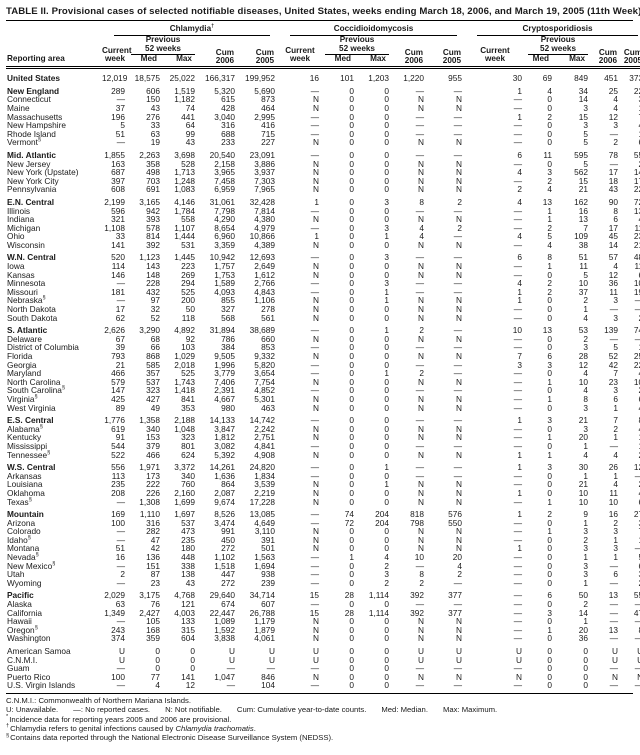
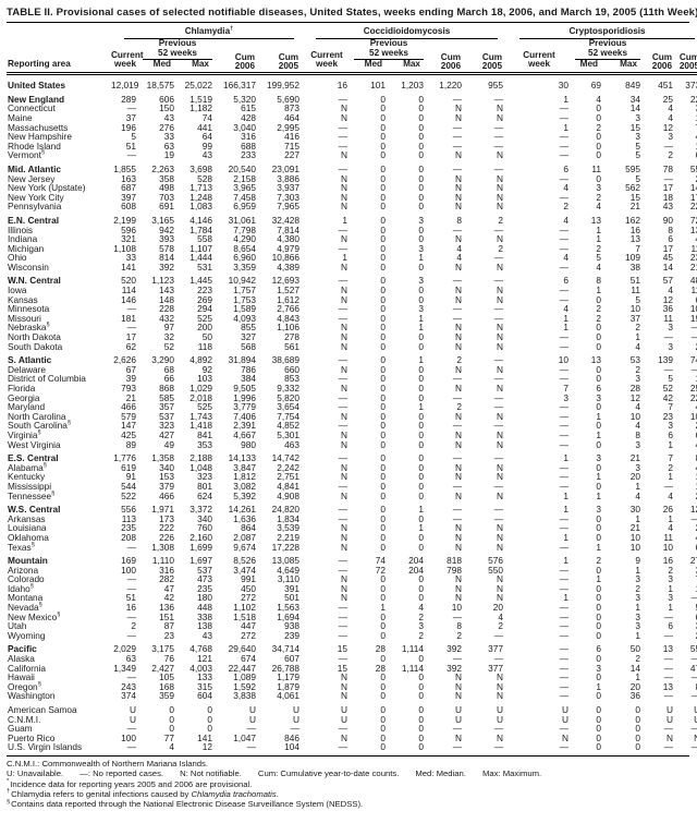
  TABLE II. Provisional cases of selected notifiable diseases, United States, weeks ending March 18, 2006, and March 19, 2005 (11th Week
  Reporting area	Chlamydia	Coccidioidomycosis	Cryptosporidiosis
  Currentweek	Previous52 weeks	Cum2006	Cum2005	Currentweek	Previous52 weeks	Cum2006	Cum2005	Currentweek	Previous52 weeks	Cum2006	Cum200
  Med	Max	Med	Max	Med	Max
  United States	12,019	18,575	25,022	166,317	199,952	16	101	1,203	1,220	955	30	69	849	451	37
  New England	289	606	1,519	5,320	5,690	—	0	0	—	—	1	4	34	25	2
  Connecticut	—	150	1,182	615	873	N	0	0	N	N	—	0	14	4
  Maine	37	43	74	428	464	N	0	0	N	N	—	0	3	4
  Massachusetts	196	276	441	3,040	2,995	—	0	0	—	—	1	2	15	12
  New Hampshire	5	33	64	316	416	—	0	0	—	—	—	0	3	3
  Rhode Island	51	63	99	688	715	—	0	0	—	—	—	0	5	—
  Vermont	—	19	43	233	227	N	0	0	N	N	—	0	5	2
  Mid. Atlantic	1,855	2,263	3,698	20,540	23,091	—	0	0	—	—	6	11	595	78	5
  New Jersey	163	358	528	2,158	3,886	N	0	0	N	N	—	0	5	—
  New York (Upstate)	687	498	1,713	3,965	3,937	N	0	0	N	N	4	3	562	17	1
  New York City	397	703	1,248	7,458	7,303	N	0	0	N	N	—	2	15	18	1
  Pennsylvania	608	691	1,083	6,959	7,965	N	0	0	N	N	2	4	21	43	2
  E.N. Central	2,199	3,165	4,146	31,061	32,428	1	0	3	8	2	4	13	162	90	7
  Illinois	596	942	1,784	7,798	7,814	—	0	0	—	—	—	1	16	8	1
  Indiana	321	393	558	4,290	4,380	N	0	0	N	N	—	1	13	6
  Michigan	1,108	578	1,107	8,654	4,979	—	0	3	4	2	—	2	7	17	1
  Ohio	33	814	1,444	6,960	10,866	1	0	1	4	—	4	5	109	45	2
  Wisconsin	141	392	531	3,359	4,389	N	0	0	N	N	—	4	38	14	2
  W.N. Central	520	1,123	1,445	10,942	12,693	—	0	3	—	—	6	8	51	57	4
- Iowa	114	143	223	1,757	2,649	N	0	0	N	N	—	1	11	4	1
+ Iowa	114	143	223	1,757	1,527	N	0	0	N	N	—	1	11	4	1
  Kansas	146	148	269	1,753	1,612	N	0	0	N	N	—	0	5	12
  Minnesota	—	228	294	1,589	2,766	—	0	3	—	—	4	2	10	36	1
  Missouri	181	432	525	4,093	4,843	—	0	1	—	—	1	2	37	11	1
  Nebraska	—	97	200	855	1,106	N	0	1	N	N	1	0	2	3	—
  North Dakota	17	32	50	327	278	N	0	0	N	N	—	0	1	—	—
  South Dakota	62	52	118	568	561	N	0	0	N	N	—	0	4	3
  S. Atlantic	2,626	3,290	4,892	31,894	38,689	—	0	1	2	—	10	13	53	139	7
  Delaware	67	68	92	786	660	N	0	0	N	N	—	0	2	—	—
  District of Columbia	39	66	103	384	853	—	0	0	—	—	—	0	3	5
  Florida	793	868	1,029	9,505	9,332	N	0	0	N	N	7	6	28	52	2
  Georgia	21	585	2,018	1,996	5,820	—	0	0	—	—	3	3	12	42	2
  Maryland	466	357	525	3,779	3,654	—	0	1	2	—	—	0	4	7
  North Carolina	579	537	1,743	7,406	7,754	N	0	0	N	N	—	1	10	23	1
  South Carolina	147	323	1,418	2,391	4,852	—	0	0	—	—	—	0	4	3
  Virginia	425	427	841	4,667	5,301	N	0	0	N	N	—	1	8	6
  West Virginia	89	49	353	980	463	N	0	0	N	N	—	0	3	1
  E.S. Central	1,776	1,358	2,188	14,133	14,742	—	0	0	—	—	1	3	21	7
  Alabama	619	340	1,048	3,847	2,242	N	0	0	N	N	—	0	3	2
  Kentucky	91	153	323	1,812	2,751	N	0	0	N	N	—	1	20	1
  Mississippi	544	379	801	3,082	4,841	—	0	0	—	—	—	0	1	—
  Tennessee	522	466	624	5,392	4,908	N	0	0	N	N	1	1	4	4
  W.S. Central	556	1,971	3,372	14,261	24,820	—	0	1	—	—	1	3	30	26	1
  Arkansas	113	173	340	1,636	1,834	—	0	0	—	—	—	0	1	1	—
  Louisiana	235	222	760	864	3,539	N	0	1	N	N	—	0	21	4
  Oklahoma	208	226	2,160	2,087	2,219	N	0	0	N	N	1	0	10	11
  Texas	—	1,308	1,699	9,674	17,228	N	0	0	N	N	—	1	10	10
  Mountain	169	1,110	1,697	8,526	13,085	—	74	204	818	576	1	2	9	16	2
  Arizona	100	316	537	3,474	4,649	—	72	204	798	550	—	0	1	2
  Colorado	—	282	473	991	3,110	N	0	0	N	N	—	1	3	3
  Idaho	—	47	235	450	391	N	0	0	N	N	—	0	2	1
  Montana	51	42	180	272	501	N	0	0	N	N	1	0	3	3	—
  Nevada	16	136	448	1,102	1,563	—	1	4	10	20	—	0	1	1
  New Mexico	—	151	338	1,518	1,694	—	0	2	—	4	—	0	3	—
  Utah	2	87	138	447	938	—	0	3	8	2	—	0	3	6
  Wyoming	—	23	43	272	239	—	0	2	2	—	—	0	1	—
  Pacific	2,029	3,175	4,768	29,640	34,714	15	28	1,114	392	377	—	6	50	13	5
  Alaska	63	76	121	674	607	—	0	0	—	—	—	0	2	—	—
  California	1,349	2,427	4,003	22,447	26,788	15	28	1,114	392	377	—	3	14	—	4
  Hawaii	—	105	133	1,089	1,179	N	0	0	N	N	—	0	1	—	—
  Oregon	243	168	315	1,592	1,879	N	0	0	N	N	—	1	20	13
  Washington	374	359	604	3,838	4,061	N	0	0	N	N	—	0	36	—	—
  American Samoa	U	0	0	U	U	U	0	0	U	U	U	0	0	U
  C.N.M.I.	U	0	0	U	U	U	0	0	U	U	U	0	0	U
  Guam	—	0	0	—	—	—	0	0	—	—	—	0	0	—	—
  Puerto Rico	100	77	141	1,047	846	N	0	0	N	N	N	0	0	N
  U.S. Virgin Islands	—	4	12	—	104	—	0	0	—	—	—	0	0	—	—
  C.N.M.I.: Commonwealth of Northern Mariana Islands.
  U: Unavailable. —: No reported cases. N: Not notifiable. Cum: Cumulative year-to-date counts. Med: Median. Max: Maximum.
  Incidence data for reporting years 2005 and 2006 are provisional.
  Chlamydia refers to genital infections caused by Chlamydia trachomatis.
  Contains data reported through the National Electronic Disease Surveillance System (NEDSS).
